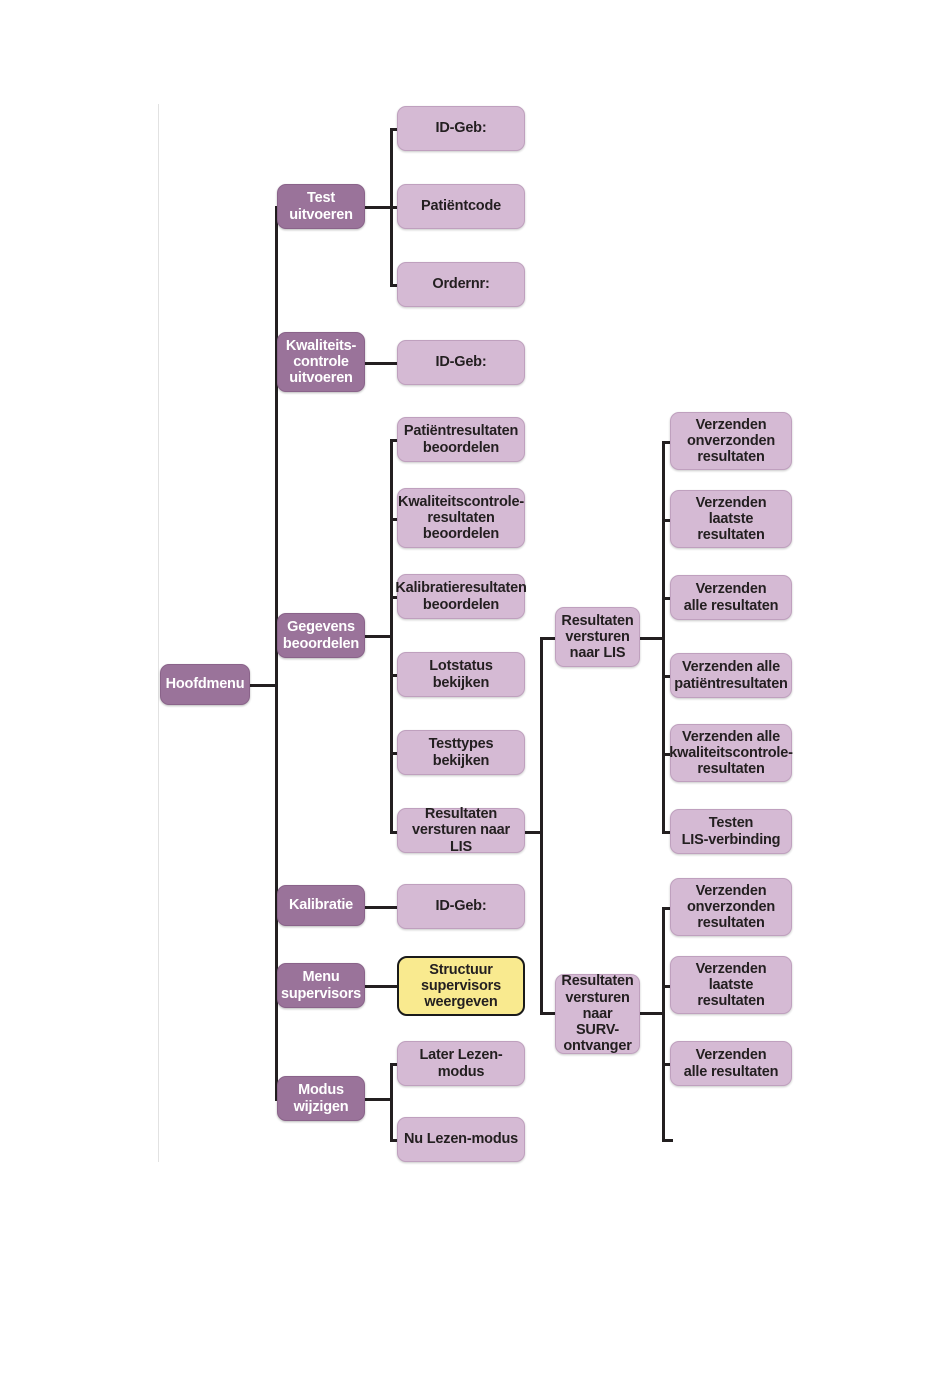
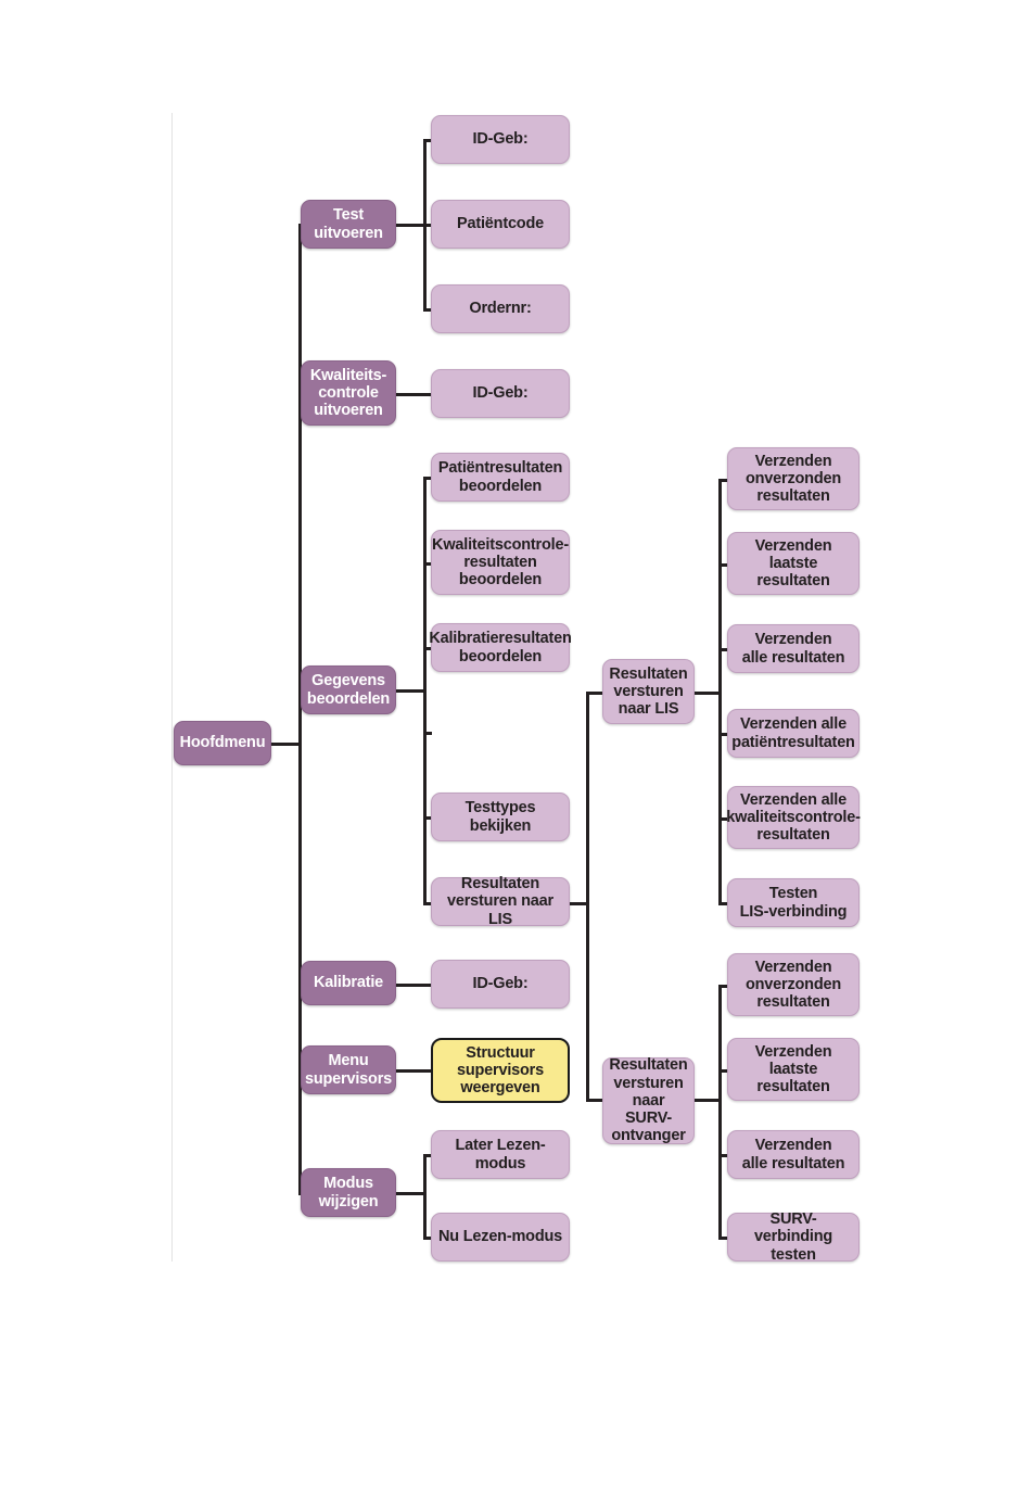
  Hoofdmenu
  Test
  uitvoeren
  Kwaliteits-
  controle
  uitvoeren
  Gegevens
  beoordelen
  Kalibratie
  Menu
  supervisors
  Modus
  wijzigen
  ID-Geb:
  Patiëntcode
  Ordernr:
  ID-Geb:
  Patiëntresultaten
  beoordelen
  Kwaliteitscontrole-
  resultaten
  beoordelen
  Kalibratieresultaten
  beoordelen
- Lotstatus
- bekijken
  Testtypes bekijken
  Resultaten
  versturen naar LIS
  ID-Geb:
  Structuur
  supervisors
  weergeven
  Later Lezen-modus
  Nu Lezen-modus
  Resultaten
  versturen
  naar LIS
  Verzenden
  onverzonden
  resultaten
  Verzenden
  laatste
  resultaten
  Verzenden
  alle resultaten
  Verzenden alle
  patiëntresultaten
  Verzenden alle
  kwaliteitscontrole-
  resultaten
  Testen
  LIS-verbinding
  Resultaten
  versturen
  naar
  SURV-
  ontvanger
  Verzenden
  onverzonden
  resultaten
  Verzenden
  laatste
  resultaten
  Verzenden
  alle resultaten
+ SURV-verbinding
+ testen
